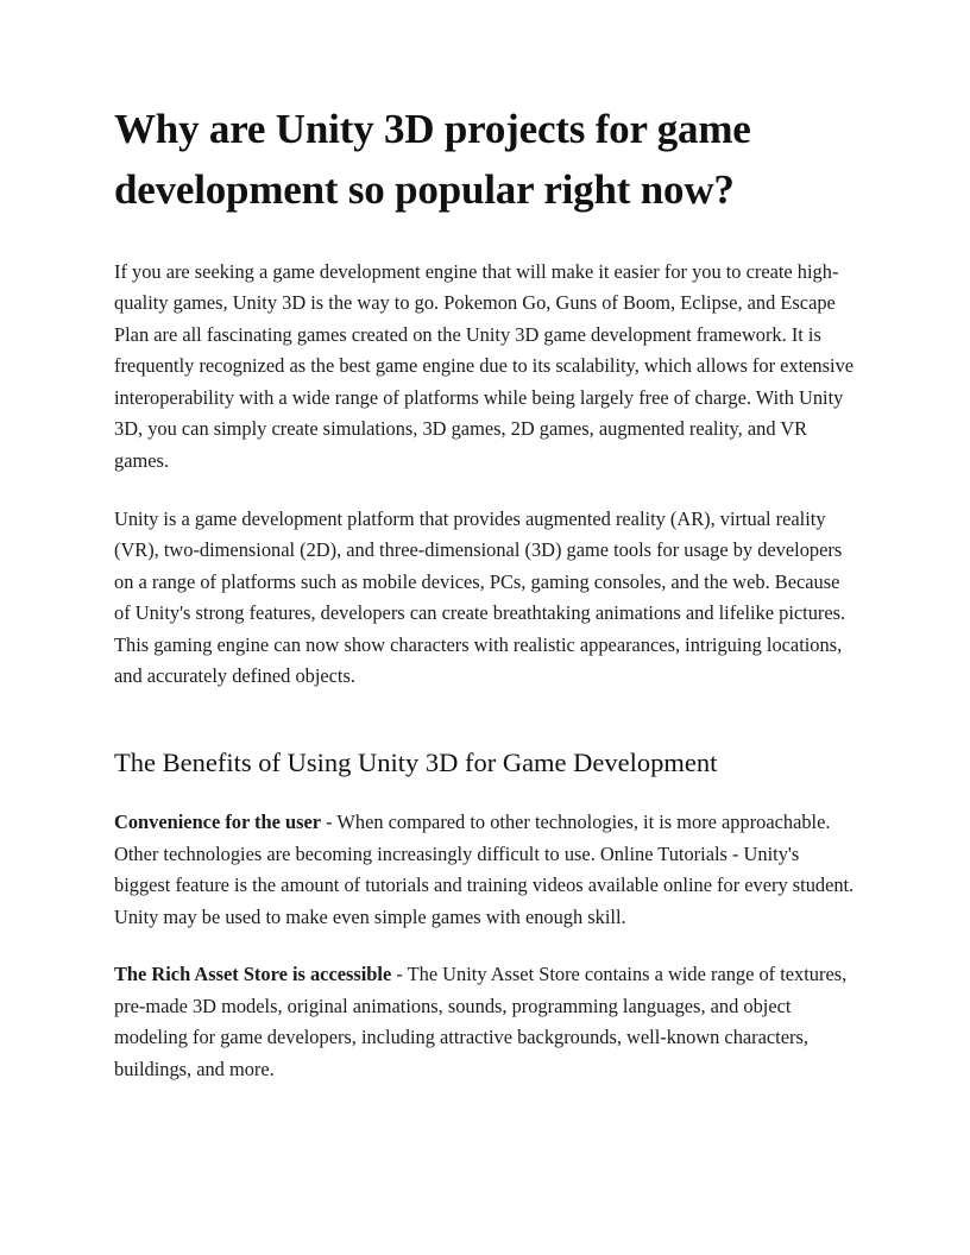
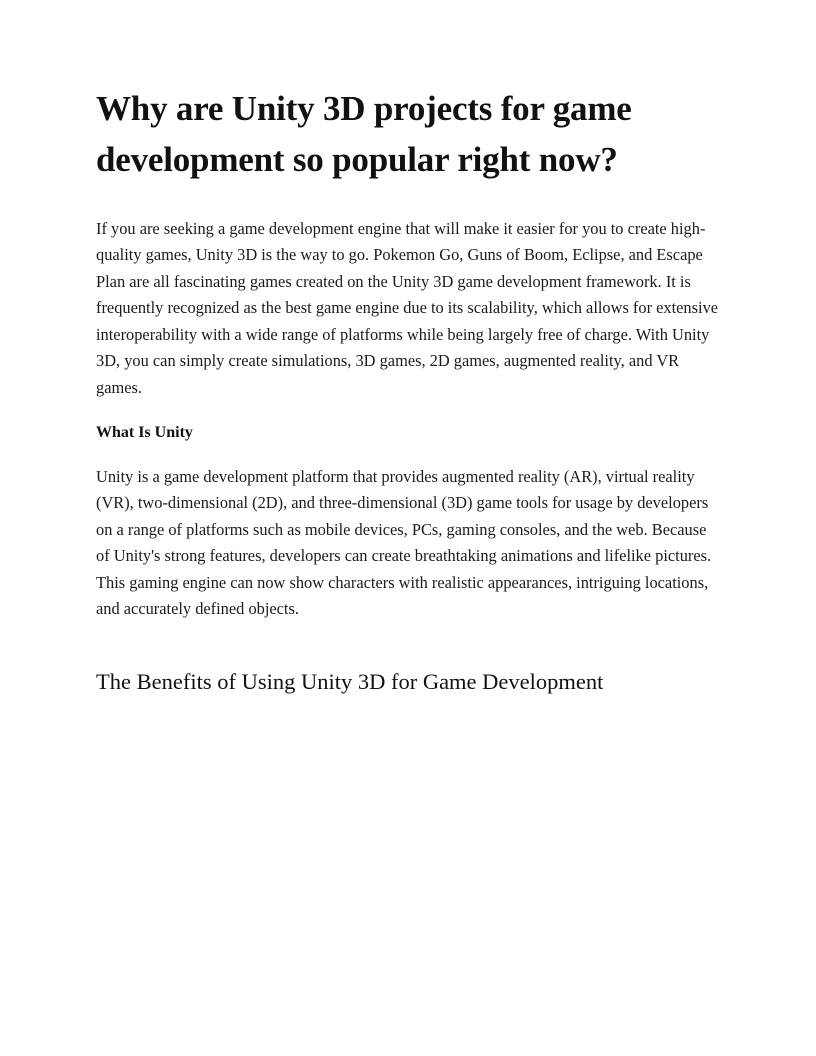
  Why are Unity 3D projects for game development so popular right now?
  If you are seeking a game development engine that will make it easier for you to create high-quality games, Unity 3D is the way to go. Pokemon Go, Guns of Boom, Eclipse, and Escape Plan are all fascinating games created on the Unity 3D game development framework. It is frequently recognized as the best game engine due to its scalability, which allows for extensive interoperability with a wide range of platforms while being largely free of charge. With Unity 3D, you can simply create simulations, 3D games, 2D games, augmented reality, and VR games.
+ What Is Unity
  Unity is a game development platform that provides augmented reality (AR), virtual reality (VR), two-dimensional (2D), and three-dimensional (3D) game tools for usage by developers on a range of platforms such as mobile devices, PCs, gaming consoles, and the web. Because of Unity's strong features, developers can create breathtaking animations and lifelike pictures. This gaming engine can now show characters with realistic appearances, intriguing locations, and accurately defined objects.
  The Benefits of Using Unity 3D for Game Development
- Convenience for the user - When compared to other technologies, it is more approachable. Other technologies are becoming increasingly difficult to use. Online Tutorials - Unity's biggest feature is the amount of tutorials and training videos available online for every student. Unity may be used to make even simple games with enough skill.
- The Rich Asset Store is accessible - The Unity Asset Store contains a wide range of textures, pre-made 3D models, original animations, sounds, programming languages, and object modeling for game developers, including attractive backgrounds, well-known characters, buildings, and more.
